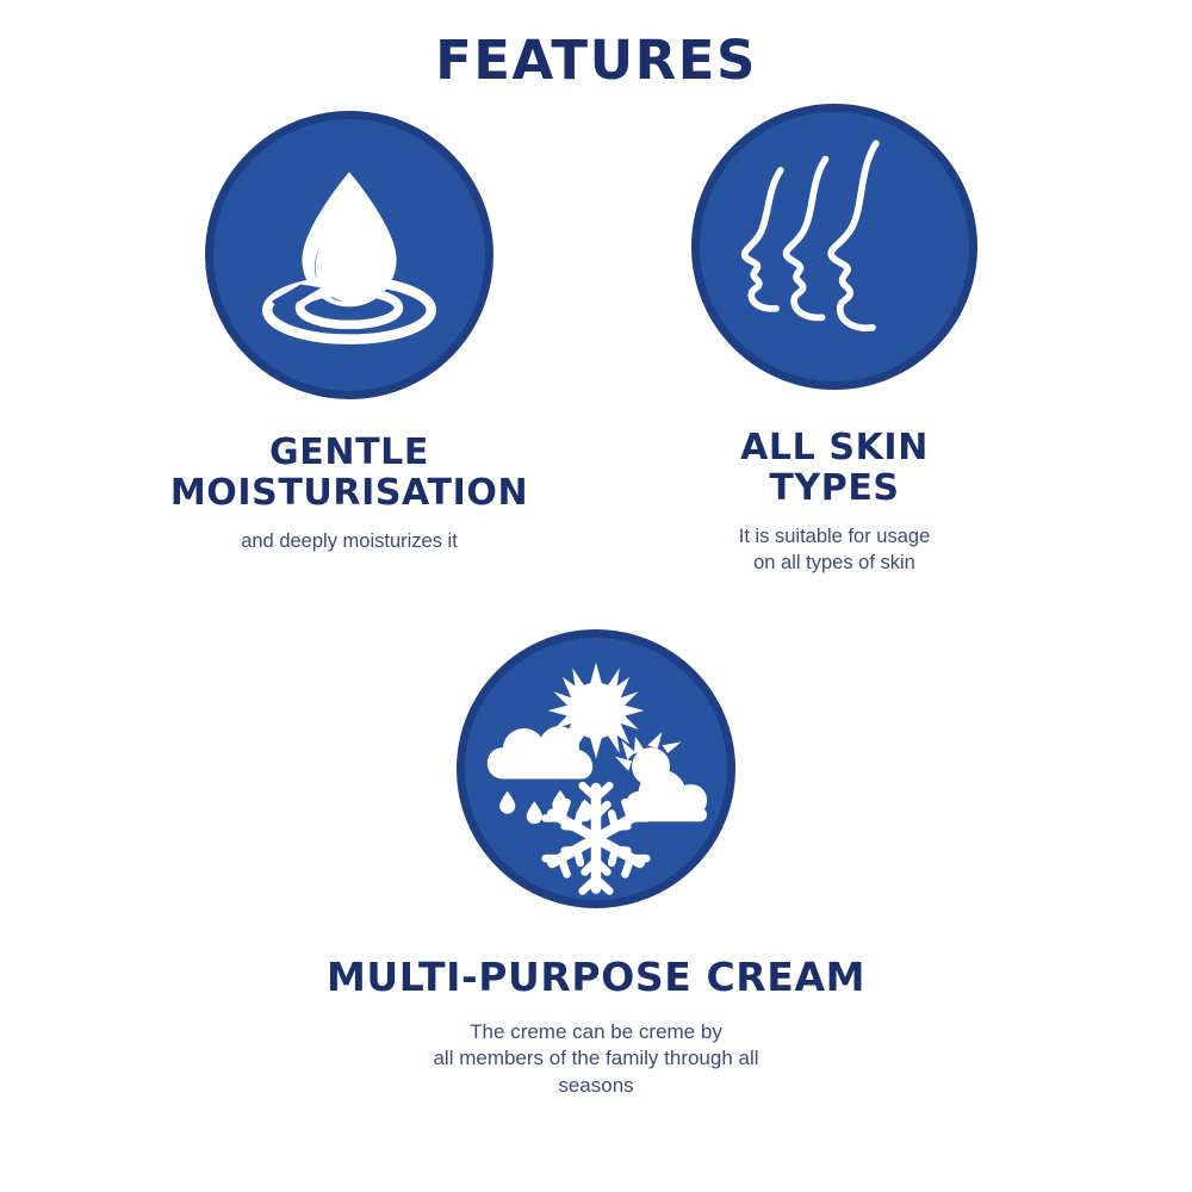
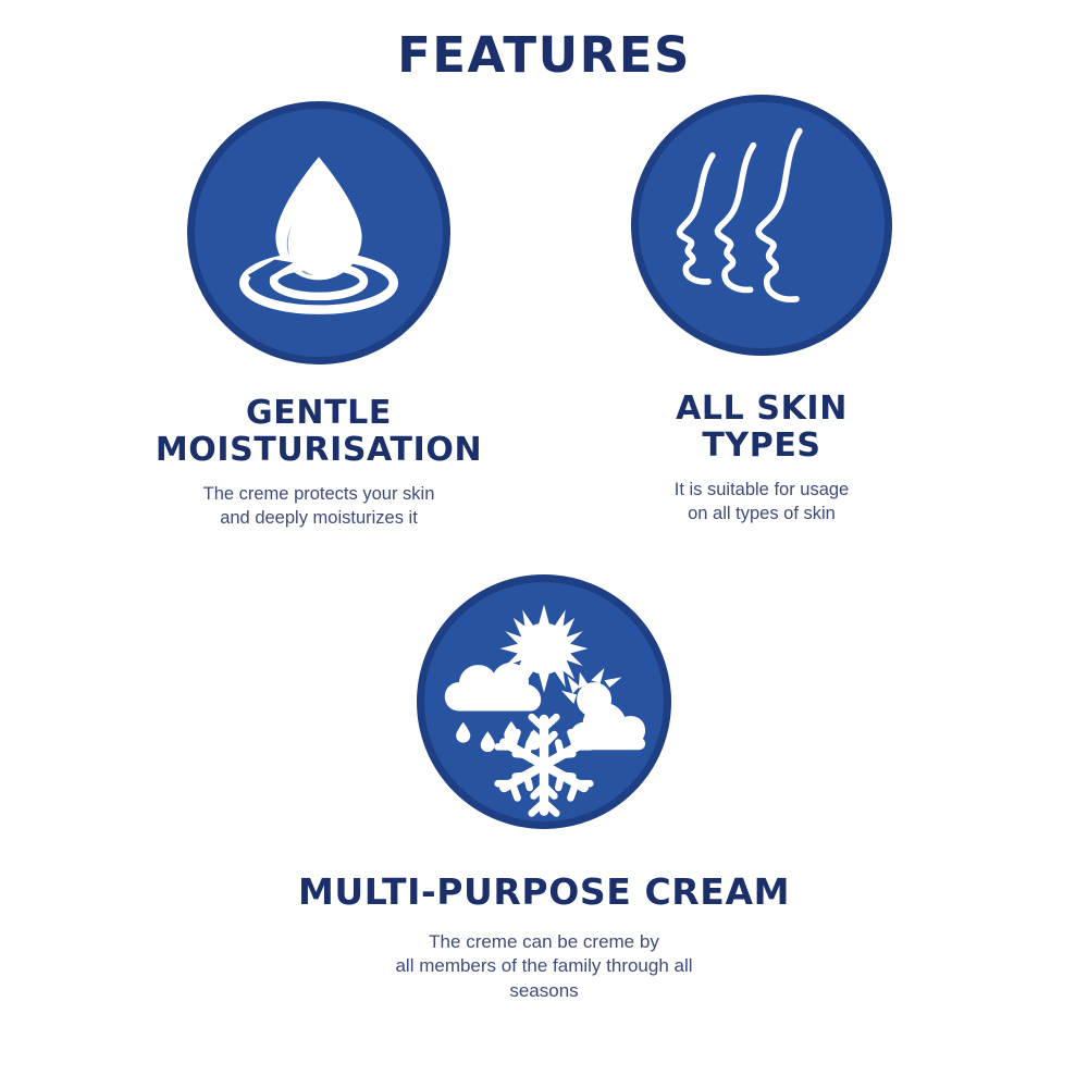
  FEATURES
  GENTLE
  MOISTURISATION
+ The creme protects your skin
  and deeply moisturizes it
  ALL SKIN
  TYPES
  It is suitable for usage
  on all types of skin
  MULTI-PURPOSE CREAM
  The creme can be creme by
  all members of the family through all
  seasons
